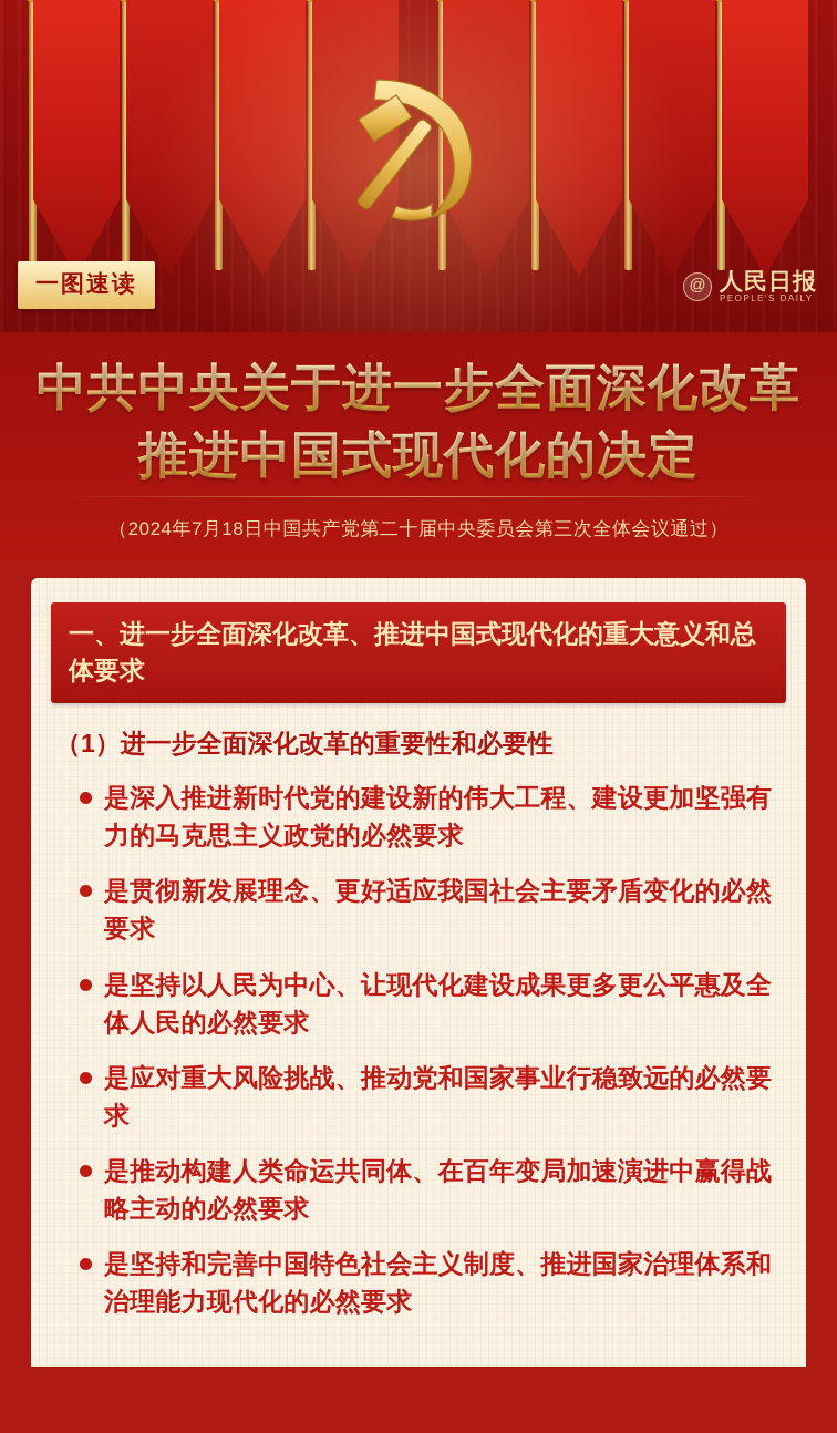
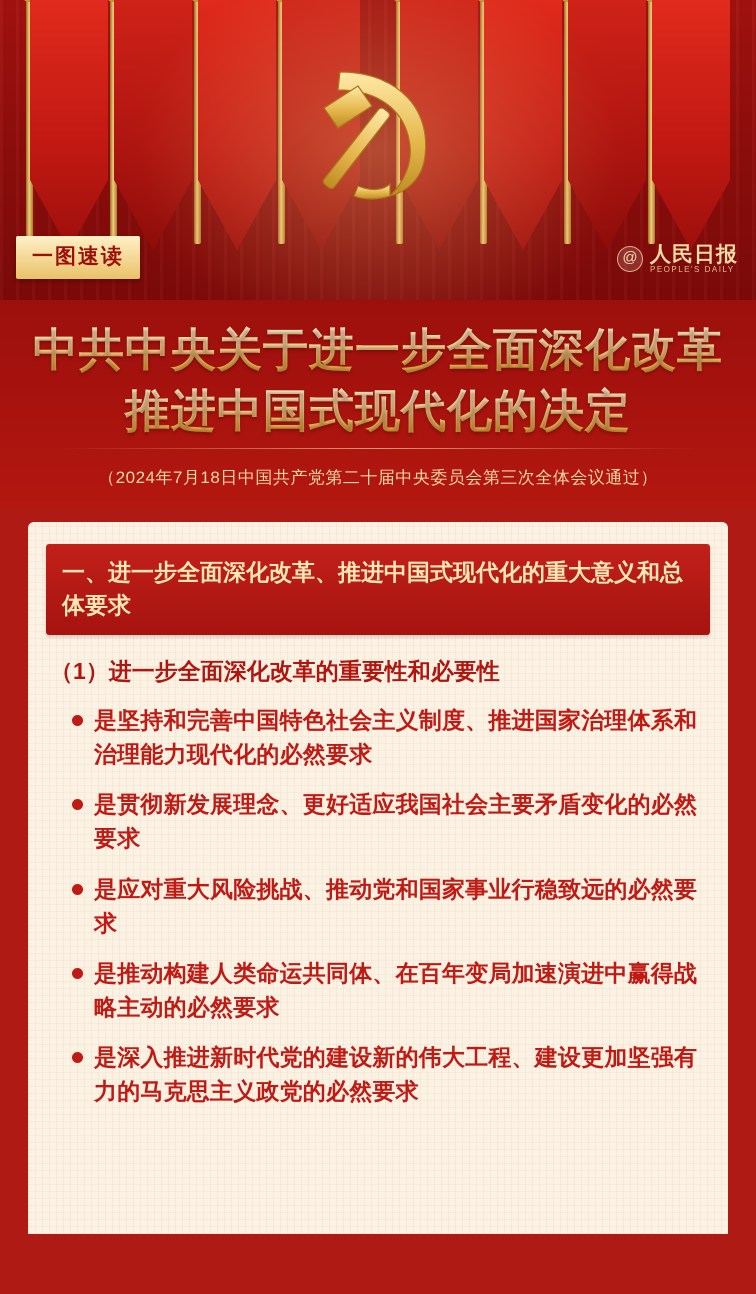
  一图速读
  @
  人民日报
  PEOPLE'S DAILY
  中共中央关于进一步全面深化改革
  推进中国式现代化的决定
  （2024年7月18日中国共产党第二十届中央委员会第三次全体会议通过）
  一、进一步全面深化改革、推进中国式现代化的重大意义和总体要求
  （1）进一步全面深化改革的重要性和必要性
- 是深入推进新时代党的建设新的伟大工程、建设更加坚强有力的马克思主义政党的必然要求
+ 是坚持和完善中国特色社会主义制度、推进国家治理体系和治理能力现代化的必然要求
  是贯彻新发展理念、更好适应我国社会主要矛盾变化的必然要求
- 是坚持以人民为中心、让现代化建设成果更多更公平惠及全体人民的必然要求
  是应对重大风险挑战、推动党和国家事业行稳致远的必然要求
  是推动构建人类命运共同体、在百年变局加速演进中赢得战略主动的必然要求
- 是坚持和完善中国特色社会主义制度、推进国家治理体系和治理能力现代化的必然要求
+ 是深入推进新时代党的建设新的伟大工程、建设更加坚强有力的马克思主义政党的必然要求
